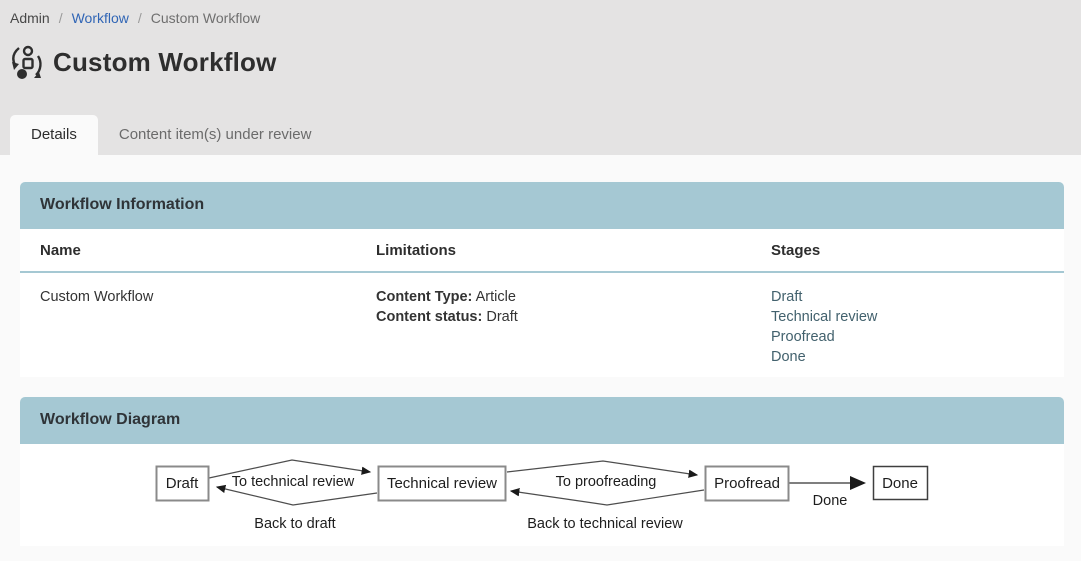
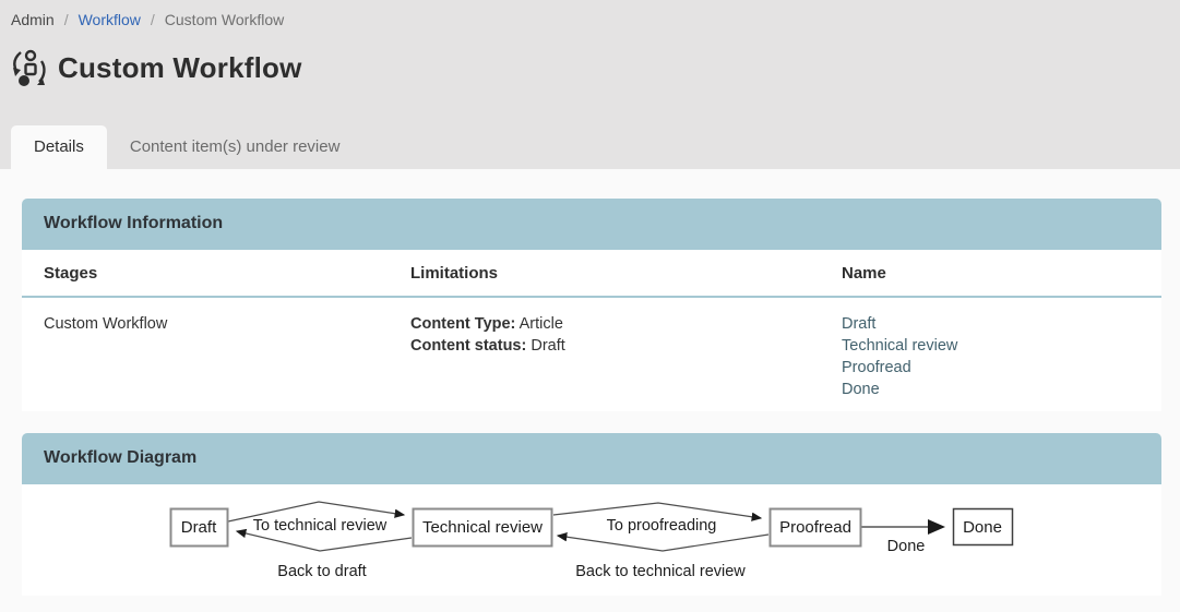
  Admin
  /
  Workflow
  /
  Custom Workflow
  Custom Workflow
  Details
  Content item(s) under review
  Workflow Information
- Name
+ Stages
  Limitations
- Stages
+ Name
  Custom Workflow
  Content Type: Article
  Content status: Draft
  Draft
  Technical review
  Proofread
  Done
  Workflow Diagram
  Draft
  Technical review
  Proofread
  Done
  To technical review
  Back to draft
  To proofreading
  Back to technical review
  Done
